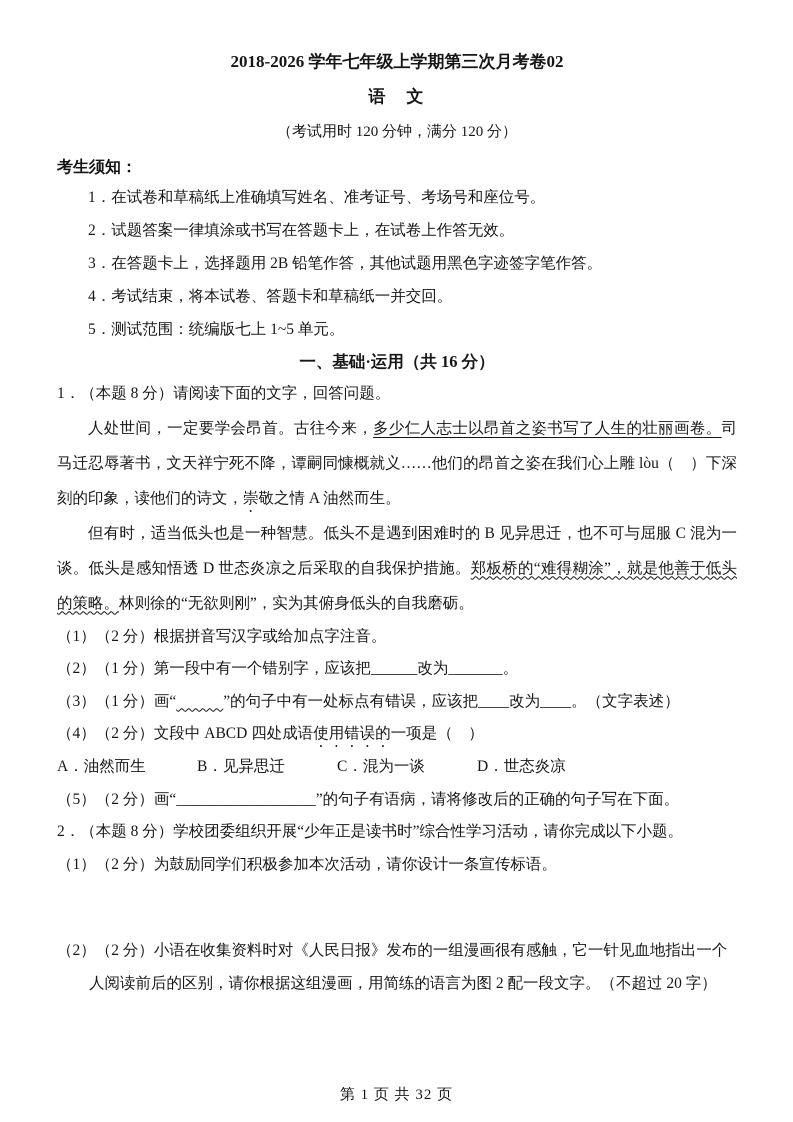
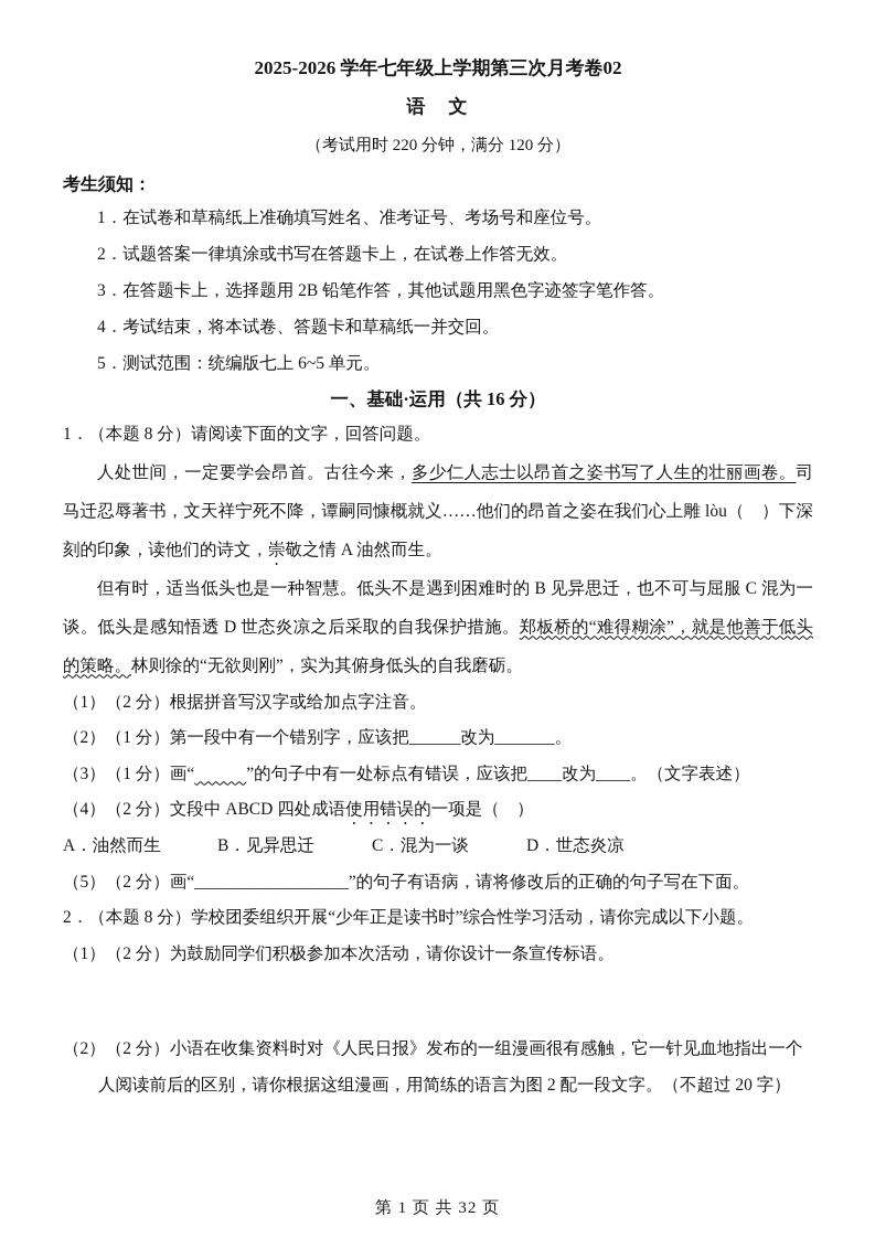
- 2018-2026 学年七年级上学期第三次月考卷02
+ 2025-2026 学年七年级上学期第三次月考卷02
  语 文
- （考试用时 120 分钟，满分 120 分）
+ （考试用时 220 分钟，满分 120 分）
  考生须知：
  1．在试卷和草稿纸上准确填写姓名、准考证号、考场号和座位号。
  2．试题答案一律填涂或书写在答题卡上，在试卷上作答无效。
  3．在答题卡上，选择题用 2B 铅笔作答，其他试题用黑色字迹签字笔作答。
  4．考试结束，将本试卷、答题卡和草稿纸一并交回。
- 5．测试范围：统编版七上 1~5 单元。
+ 5．测试范围：统编版七上 6~5 单元。
  一、基础·运用（共 16 分）
  1．（本题 8 分）请阅读下面的文字，回答问题。
  人处世间，一定要学会昂首。古往今来，多少仁人志士以昂首之姿书写了人生的壮丽画卷。司马迁忍辱著书，文天祥宁死不降，谭嗣同慷概就义……他们的昂首之姿在我们心上雕 lòu（ ）下深刻的印象，读他们的诗文，崇敬之情 A 油然而生。
  但有时，适当低头也是一种智慧。低头不是遇到困难时的 B 见异思迁，也不可与屈服 C 混为一谈。低头是感知悟透 D 世态炎凉之后采取的自我保护措施。郑板桥的“难得糊涂”，就是他善于低头的策略。林则徐的“无欲则刚”，实为其俯身低头的自我磨砺。
  （1）（2 分）根据拼音写汉字或给加点字注音。
  （2）（1 分）第一段中有一个错别字，应该把______改为_______。
  （3）（1 分）画“ ”的句子中有一处标点有错误，应该把____改为____。（文字表述）
  （4）（2 分）文段中 ABCD 四处成语使用错误的一项是（ ）
  A．油然而生 B．见异思迁 C．混为一谈 D．世态炎凉
  （5）（2 分）画“__________________”的句子有语病，请将修改后的正确的句子写在下面。
  2．（本题 8 分）学校团委组织开展“少年正是读书时”综合性学习活动，请你完成以下小题。
  （1）（2 分）为鼓励同学们积极参加本次活动，请你设计一条宣传标语。
  （2）（2 分）小语在收集资料时对《人民日报》发布的一组漫画很有感触，它一针见血地指出一个人阅读前后的区别，请你根据这组漫画，用简练的语言为图 2 配一段文字。（不超过 20 字）
  第 1 页 共 32 页
